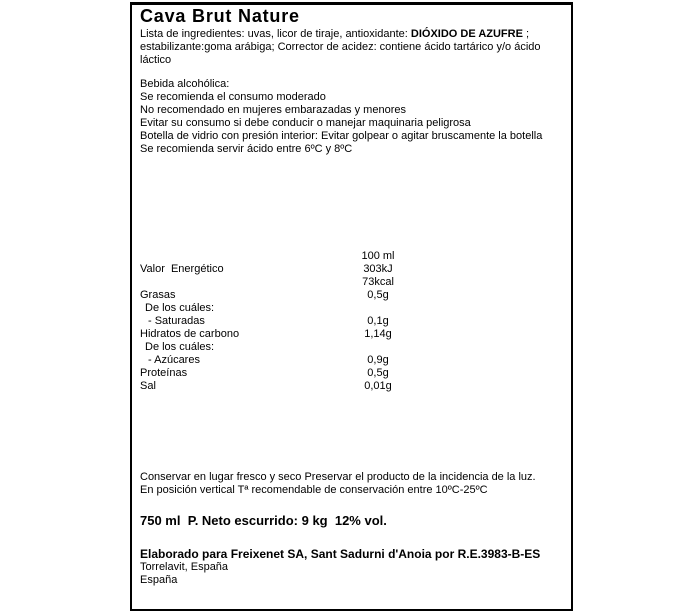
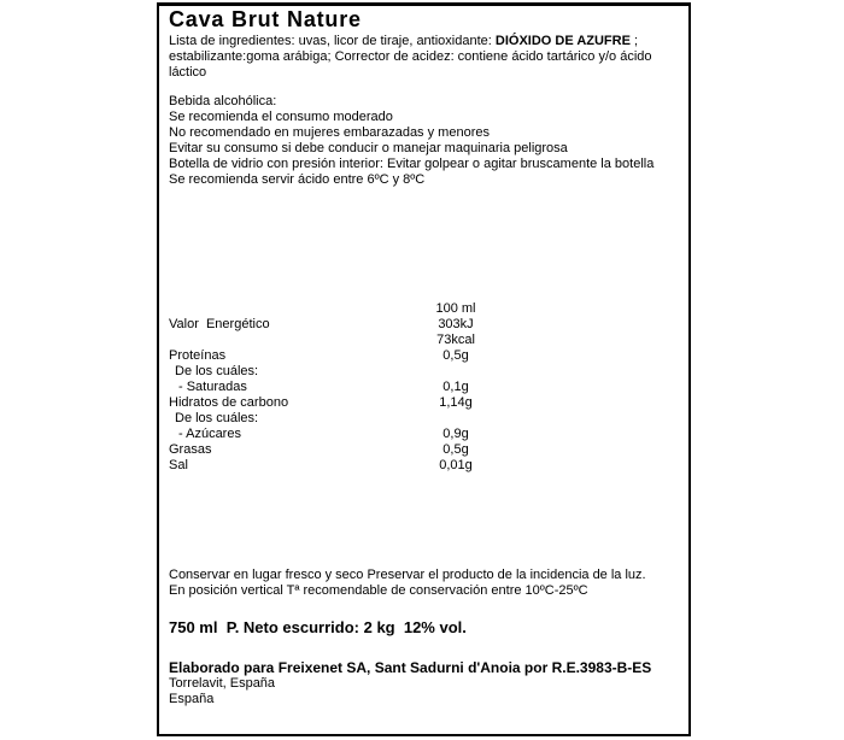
  Cava Brut Nature
  Lista de ingredientes: uvas, licor de tiraje, antioxidante: DIÓXIDO DE AZUFRE ; estabilizante:goma arábiga; Corrector de acidez: contiene ácido tartárico y/o ácido láctico
  Bebida alcohólica:
  Se recomienda el consumo moderado
  No recomendado en mujeres embarazadas y menores
  Evitar su consumo si debe conducir o manejar maquinaria peligrosa
  Botella de vidrio con presión interior: Evitar golpear o agitar bruscamente la botella
  Se recomienda servir ácido entre 6ºC y 8ºC
  100 ml
  Valor Energético
  303kJ
  73kcal
- Grasas
+ Proteínas
  0,5g
  De los cuáles:
  - Saturadas
  0,1g
  Hidratos de carbono
  1,14g
  De los cuáles:
  - Azúcares
  0,9g
- Proteínas
+ Grasas
  0,5g
  Sal
  0,01g
  Conservar en lugar fresco y seco Preservar el producto de la incidencia de la luz.
  En posición vertical Tª recomendable de conservación entre 10ºC-25ºC
- 750 ml P. Neto escurrido: 9 kg 12% vol.
+ 750 ml P. Neto escurrido: 2 kg 12% vol.
  Elaborado para Freixenet SA, Sant Sadurni d'Anoia por R.E.3983-B-ES
  Torrelavit, España
  España
